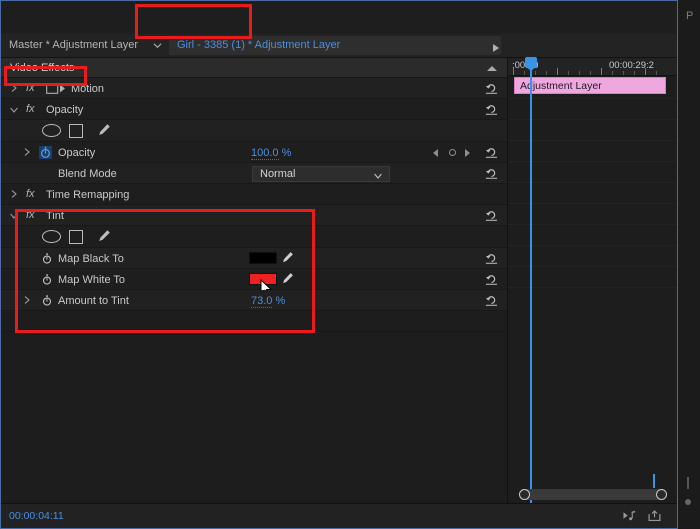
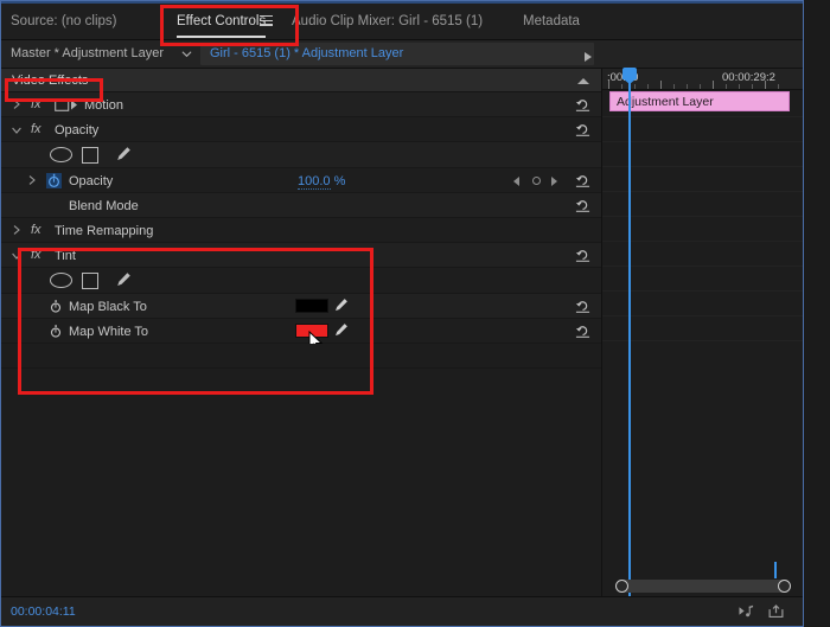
+ Source: (no clips)
+ Effect Controls
+ Audio Clip Mixer: Girl - 6515 (1)
+ Metadata
  Master * Adjustment Layer
- Girl - 3385 (1) * Adjustment Layer
+ Girl - 6515 (1) * Adjustment Layer
  Video Effects
  fx
  Motion
  fx
  Opacity
  Opacity
  100.0 %
  Blend Mode
- Normal
  fx
  Time Remapping
  fx
  Tint
  Map Black To
  Map White To
- Amount to Tint
- 73.0 %
  00:00:29:2
  Ajustment Layer
  00:00:04:11
- P
